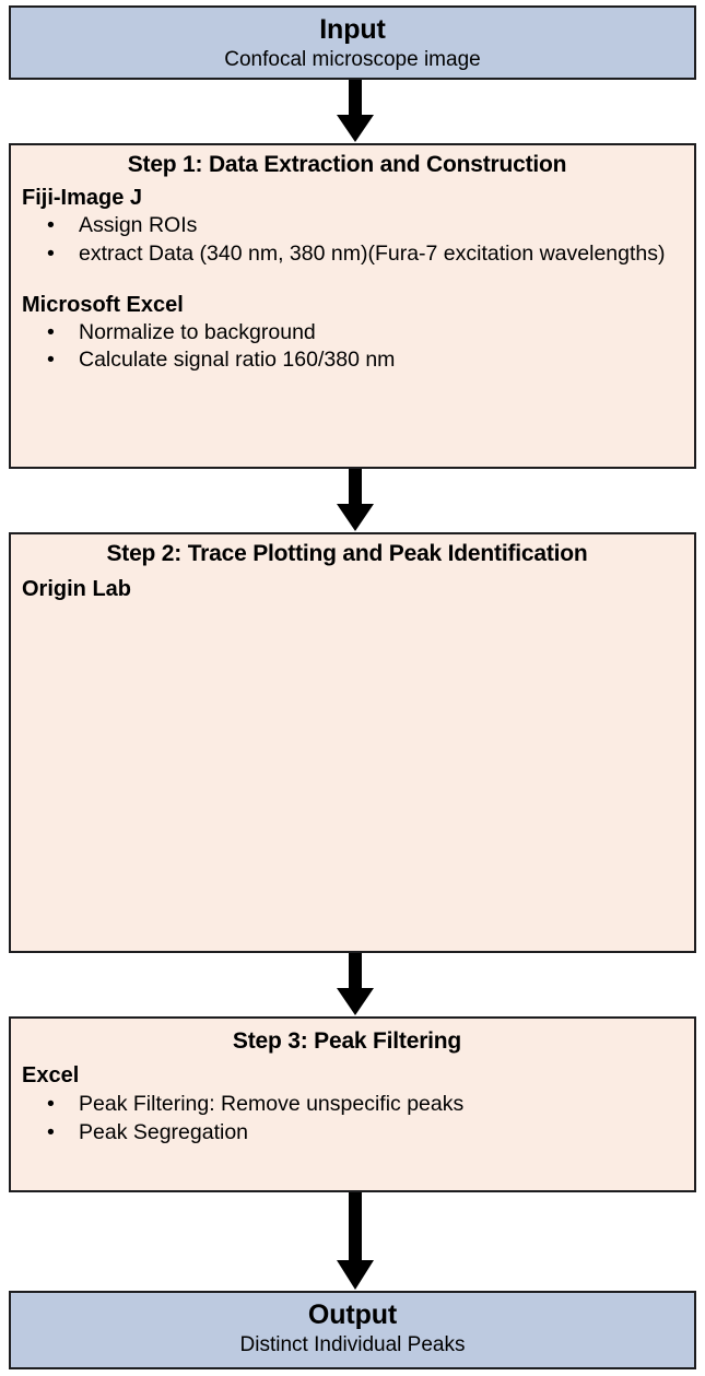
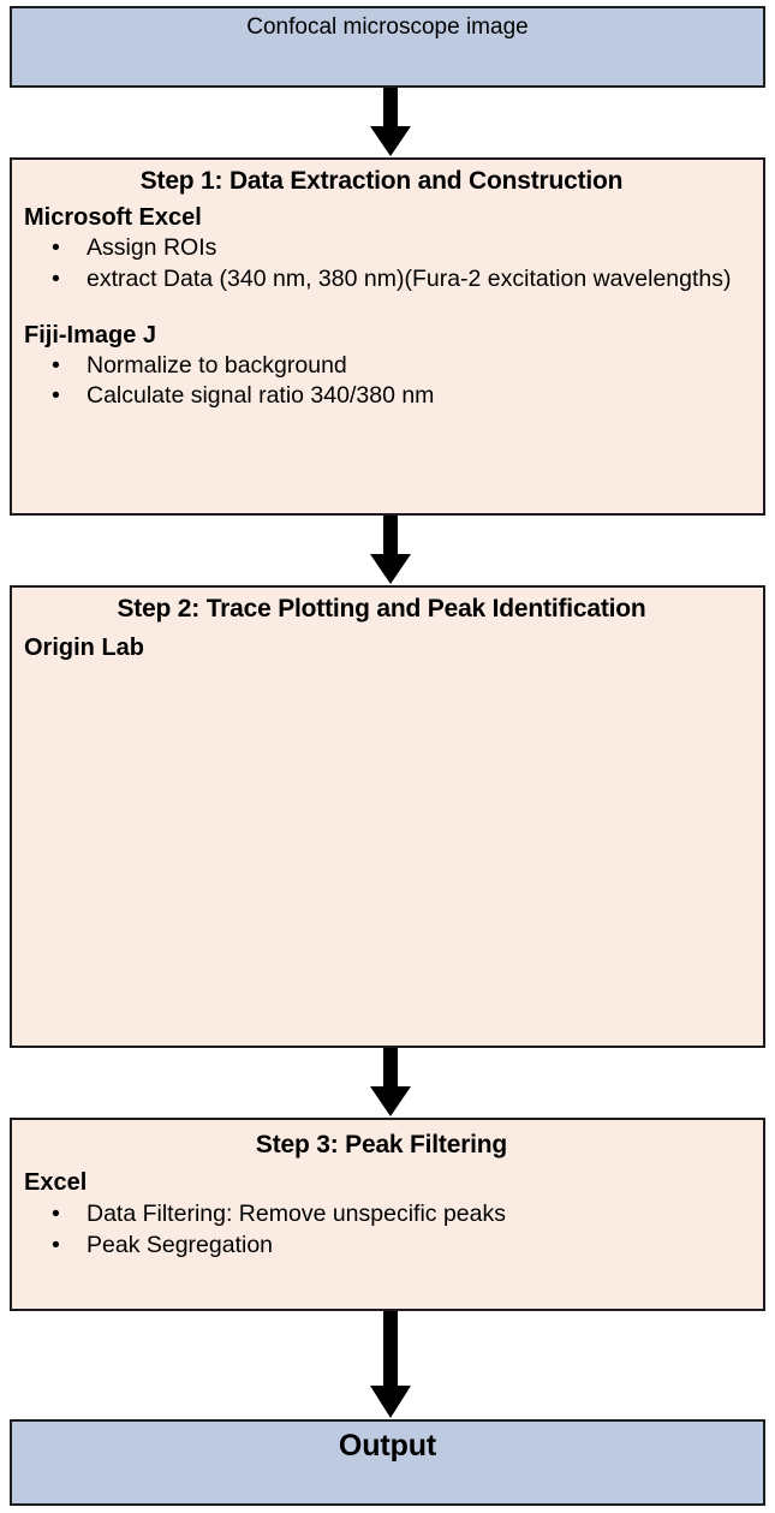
- Input
  Confocal microscope image
  Step 1: Data Extraction and Construction
- Fiji-Image J
+ Microsoft Excel
  •
  Assign ROIs
  •
- extract Data (340 nm, 380 nm)(Fura-7 excitation wavelengths)
+ extract Data (340 nm, 380 nm)(Fura-2 excitation wavelengths)
- Microsoft Excel
+ Fiji-Image J
  •
  Normalize to background
  •
- Calculate signal ratio 160/380 nm
+ Calculate signal ratio 340/380 nm
  Step 2: Trace Plotting and Peak Identification
  Origin Lab
  Step 3: Peak Filtering
  Excel
  •
- Peak Filtering: Remove unspecific peaks
+ Data Filtering: Remove unspecific peaks
  •
  Peak Segregation
  Output
- Distinct Individual Peaks
